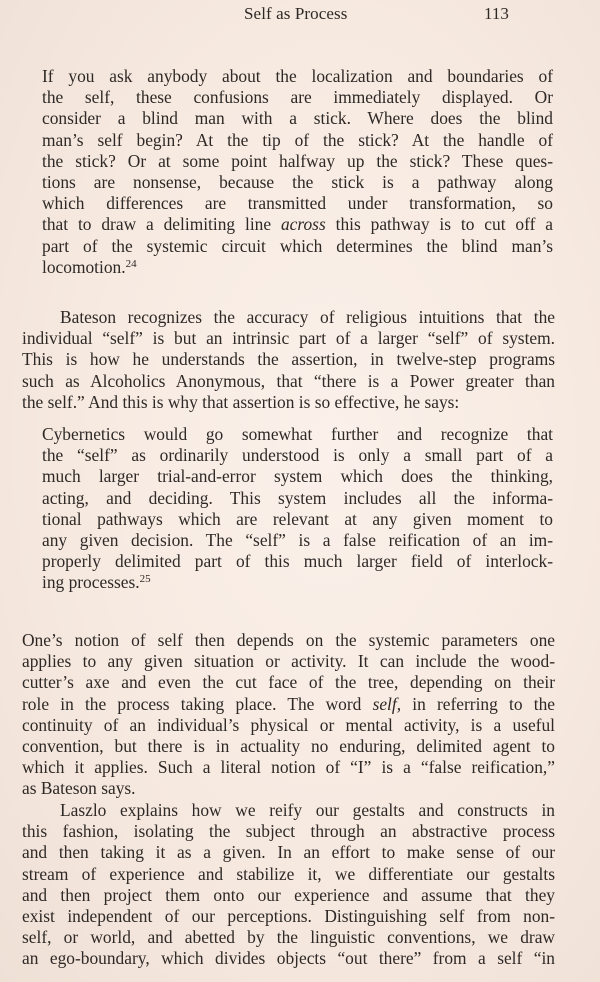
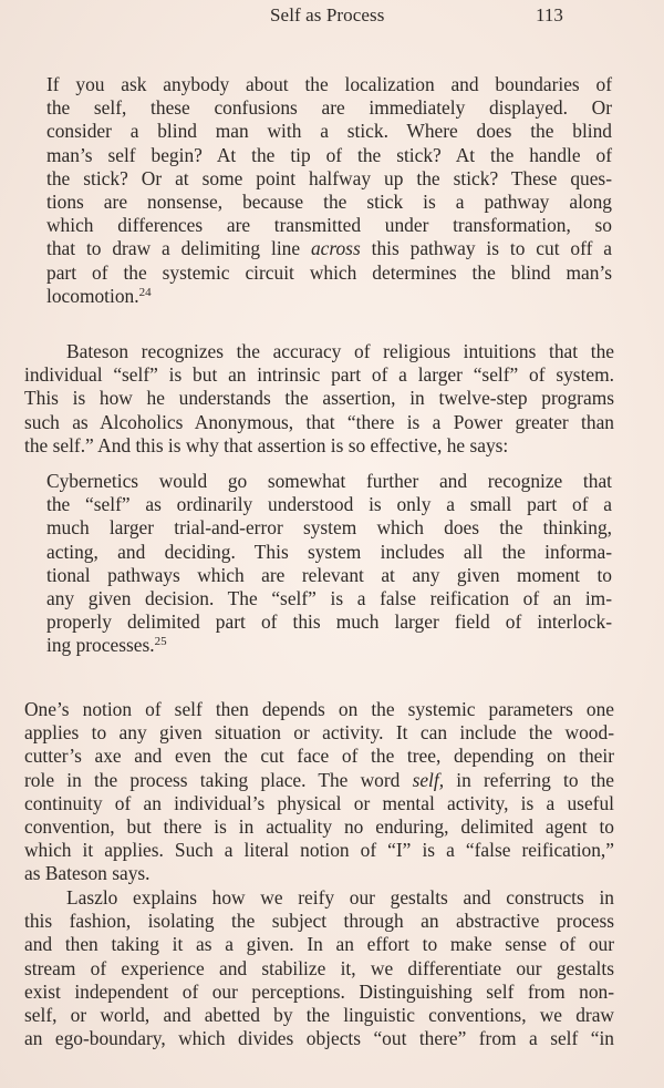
  Self as Process
  113
  If you ask anybody about the localization and boundaries of
  the self, these confusions are immediately displayed. Or
  consider a blind man with a stick. Where does the blind
  man’s self begin? At the tip of the stick? At the handle of
  the stick? Or at some point halfway up the stick? These ques-
  tions are nonsense, because the stick is a pathway along
  which differences are transmitted under transformation, so
  that to draw a delimiting line across this pathway is to cut off a
  part of the systemic circuit which determines the blind man’s
  locomotion.24
  Bateson recognizes the accuracy of religious intuitions that the
  individual “self” is but an intrinsic part of a larger “self” of system.
  This is how he understands the assertion, in twelve-step programs
  such as Alcoholics Anonymous, that “there is a Power greater than
  the self.” And this is why that assertion is so effective, he says:
  Cybernetics would go somewhat further and recognize that
  the “self” as ordinarily understood is only a small part of a
  much larger trial-and-error system which does the thinking,
  acting, and deciding. This system includes all the informa-
  tional pathways which are relevant at any given moment to
  any given decision. The “self” is a false reification of an im-
  properly delimited part of this much larger field of interlock-
  ing processes.25
  One’s notion of self then depends on the systemic parameters one
  applies to any given situation or activity. It can include the wood-
  cutter’s axe and even the cut face of the tree, depending on their
  role in the process taking place. The word self, in referring to the
  continuity of an individual’s physical or mental activity, is a useful
  convention, but there is in actuality no enduring, delimited agent to
  which it applies. Such a literal notion of “I” is a “false reification,”
  as Bateson says.
  Laszlo explains how we reify our gestalts and constructs in
  this fashion, isolating the subject through an abstractive process
  and then taking it as a given. In an effort to make sense of our
  stream of experience and stabilize it, we differentiate our gestalts
- and then project them onto our experience and assume that they
  exist independent of our perceptions. Distinguishing self from non-
  self, or world, and abetted by the linguistic conventions, we draw
  an ego-boundary, which divides objects “out there” from a self “in
